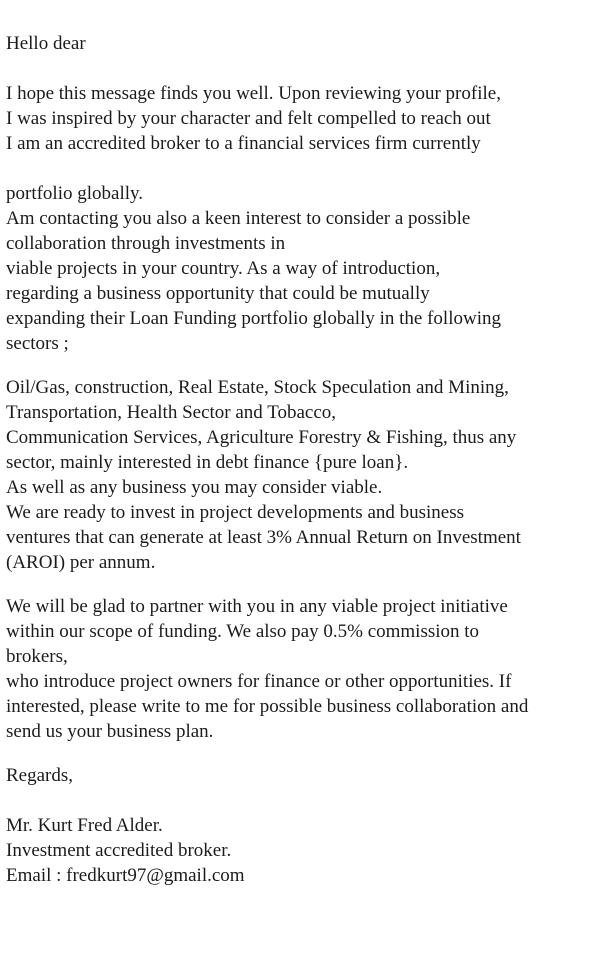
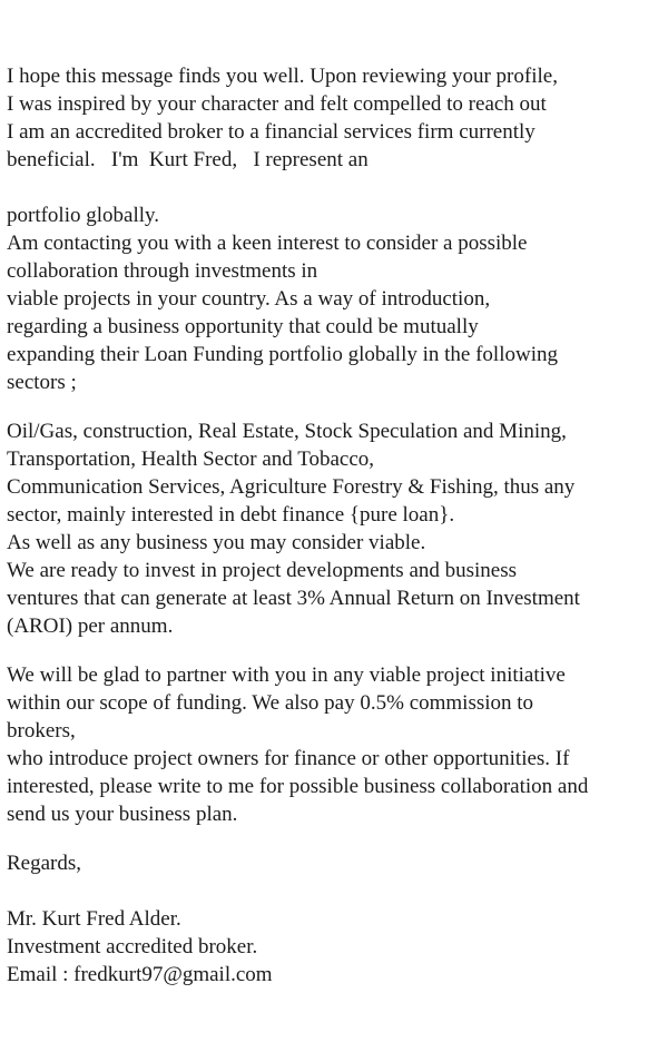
- Hello dear
  I hope this message finds you well. Upon reviewing your profile,
  I was inspired by your character and felt compelled to reach out
  I am an accredited broker to a financial services firm currently
+ beneficial. I'm Kurt Fred, I represent an
  portfolio globally.
- Am contacting you also a keen interest to consider a possible
+ Am contacting you with a keen interest to consider a possible
  collaboration through investments in
  viable projects in your country. As a way of introduction,
  regarding a business opportunity that could be mutually
  expanding their Loan Funding portfolio globally in the following
  sectors ;
  Oil/Gas, construction, Real Estate, Stock Speculation and Mining,
  Transportation, Health Sector and Tobacco,
  Communication Services, Agriculture Forestry & Fishing, thus any
  sector, mainly interested in debt finance {pure loan}.
  As well as any business you may consider viable.
  We are ready to invest in project developments and business
  ventures that can generate at least 3% Annual Return on Investment
  (AROI) per annum.
  We will be glad to partner with you in any viable project initiative
  within our scope of funding. We also pay 0.5% commission to
  brokers,
  who introduce project owners for finance or other opportunities. If
  interested, please write to me for possible business collaboration and
  send us your business plan.
  Regards,
  Mr. Kurt Fred Alder.
  Investment accredited broker.
  Email : fredkurt97@gmail.com
